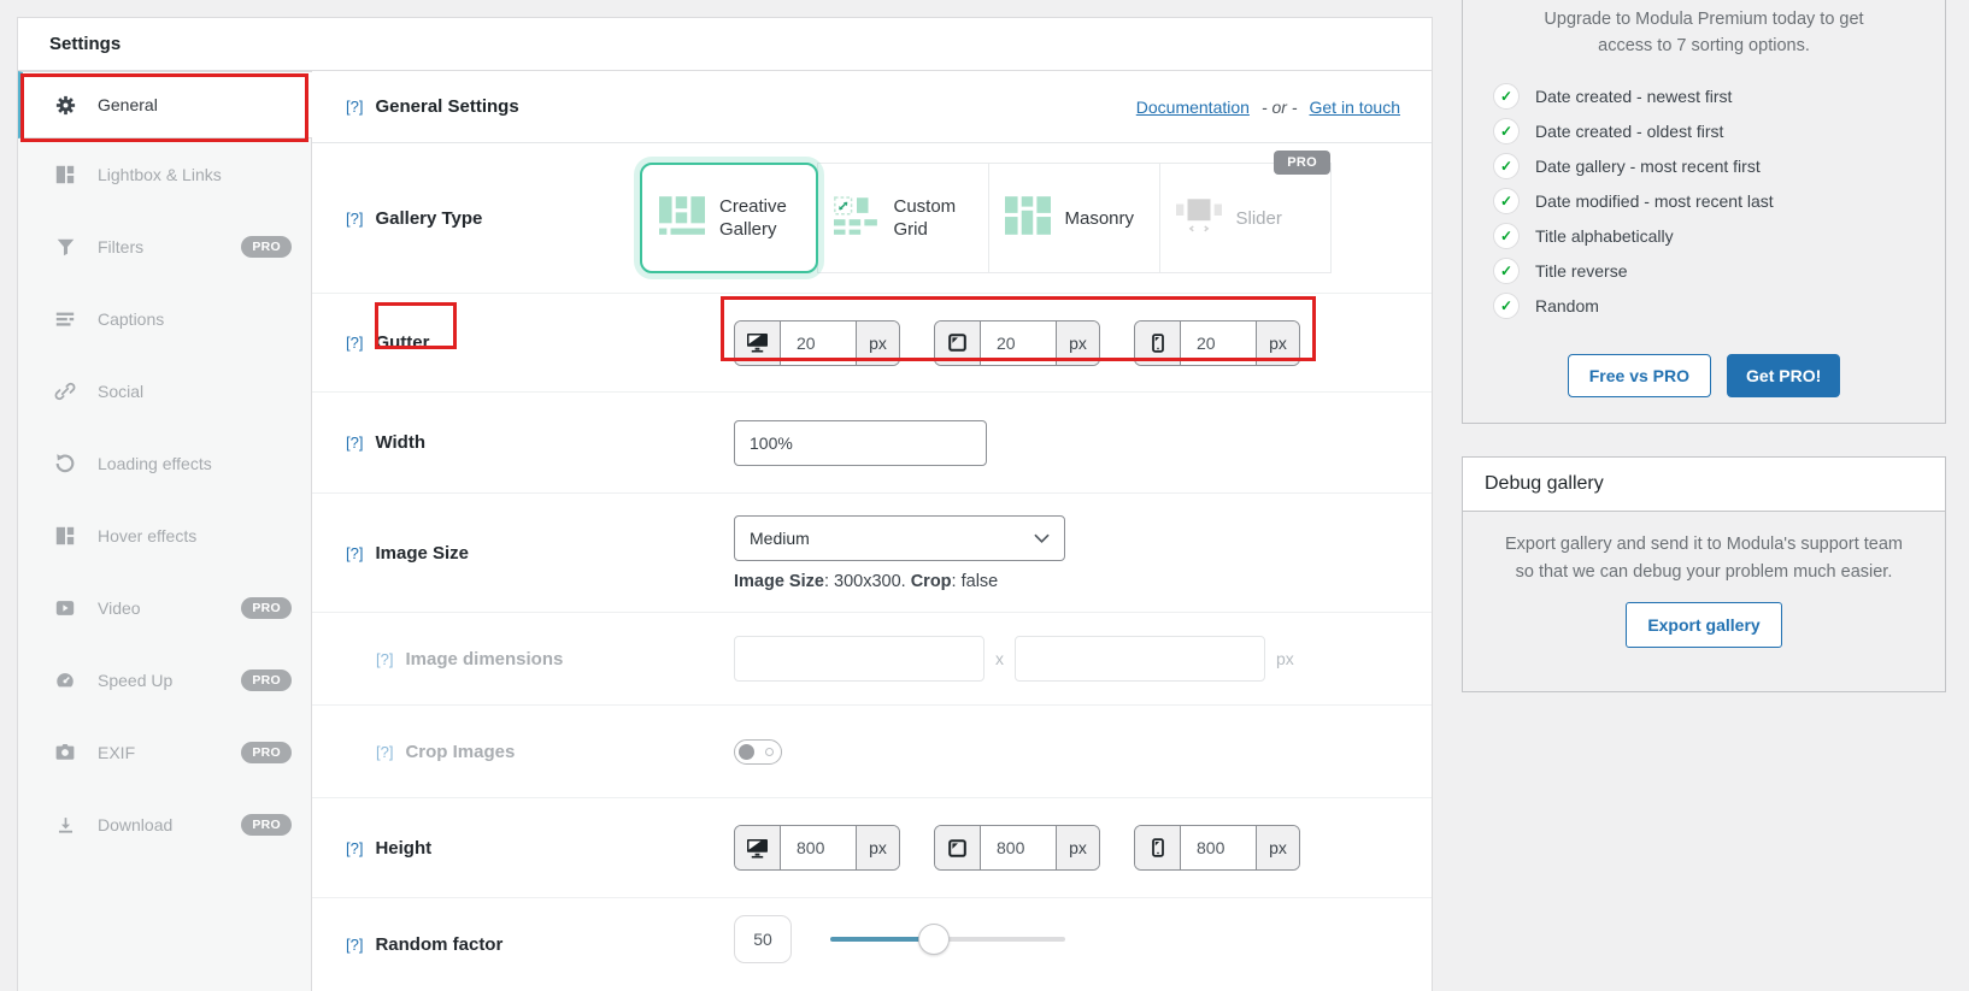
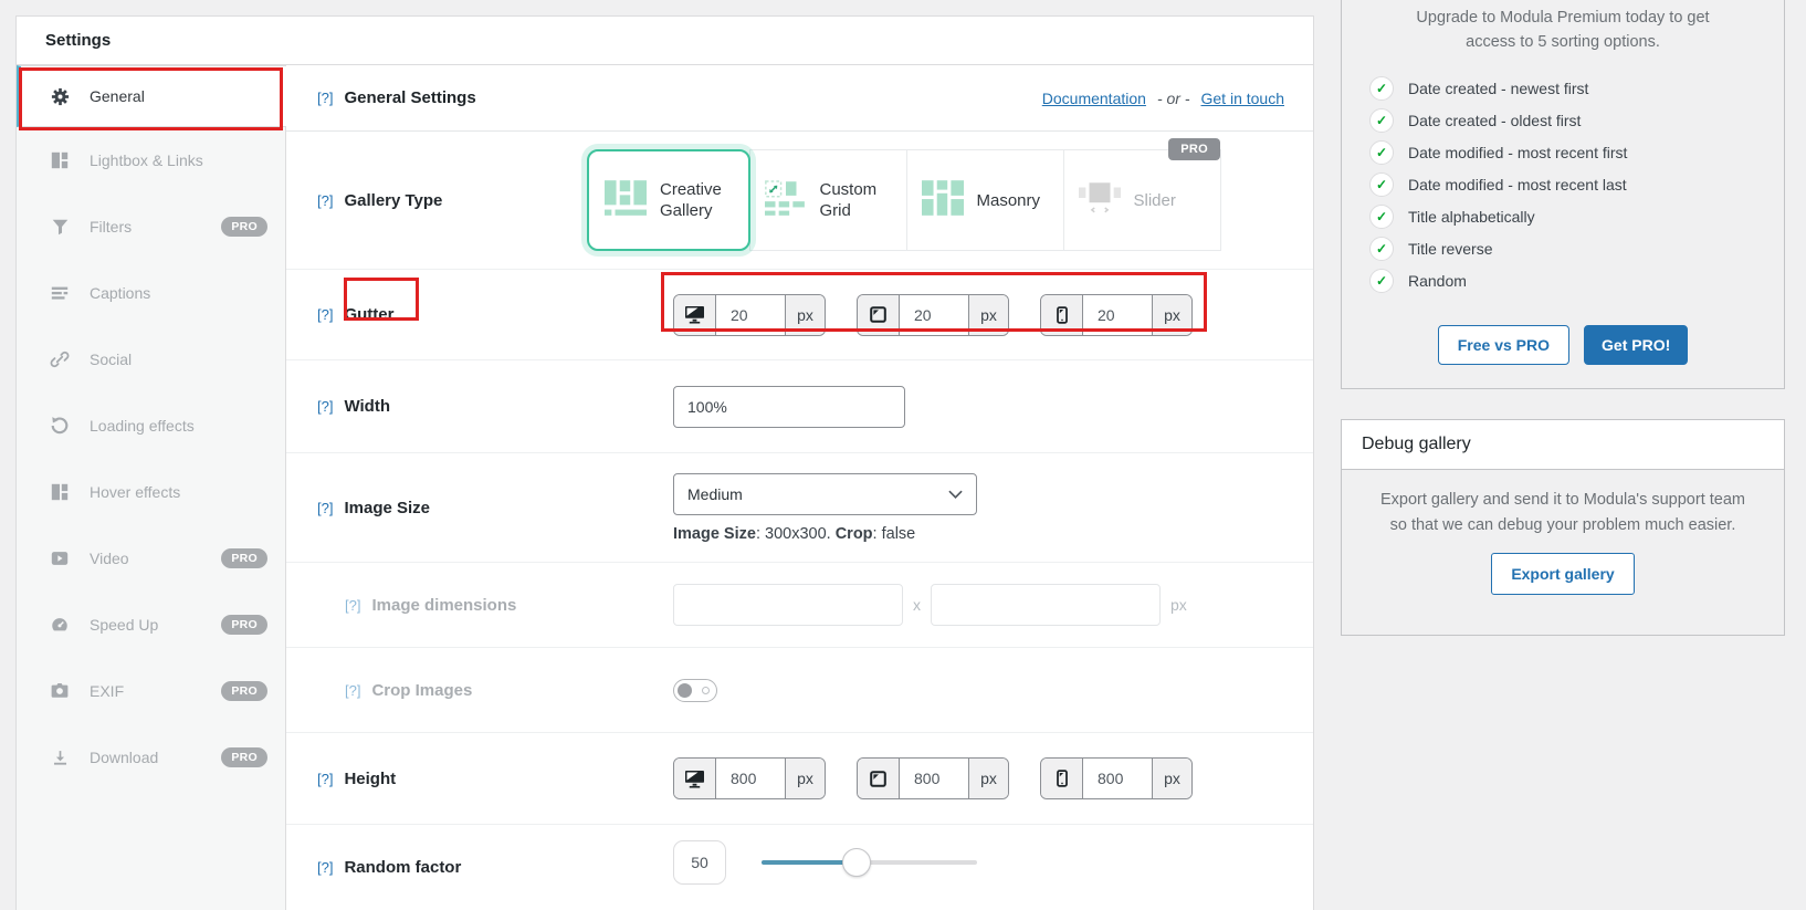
  Settings
  General
  Lightbox & Links
  Filters
  PRO
  Captions
  Social
  Loading effects
  Hover effects
  Video
  PRO
  Speed Up
  PRO
  EXIF
  PRO
  Download
  PRO
  [?]
  General Settings
  Documentation
  - or -
  Get in touch
  [?]
  Gallery Type
  Creative Gallery
  Custom Grid
  Masonry
  PRO
  Slider
  [?]
  Gutter
  20
  px
  20
  px
  20
  px
  [?]
  Width
  100%
  [?]
  Image Size
  Medium
  Image Size: 300x300. Crop: false
  [?]
  Image dimensions
  x
  px
  [?]
  Crop Images
  [?]
  Height
  800
  px
  800
  px
  800
  px
  [?]
  Random factor
  50
- Upgrade to Modula Premium today to get access to 7 sorting options.
+ Upgrade to Modula Premium today to get access to 5 sorting options.
  ✓
  Date created - newest first
  ✓
  Date created - oldest first
  ✓
- Date gallery - most recent first
+ Date modified - most recent first
  ✓
  Date modified - most recent last
  ✓
  Title alphabetically
  ✓
  Title reverse
  ✓
  Random
  Free vs PRO
  Get PRO!
  Debug gallery
  Export gallery and send it to Modula's support team so that we can debug your problem much easier.
  Export gallery
